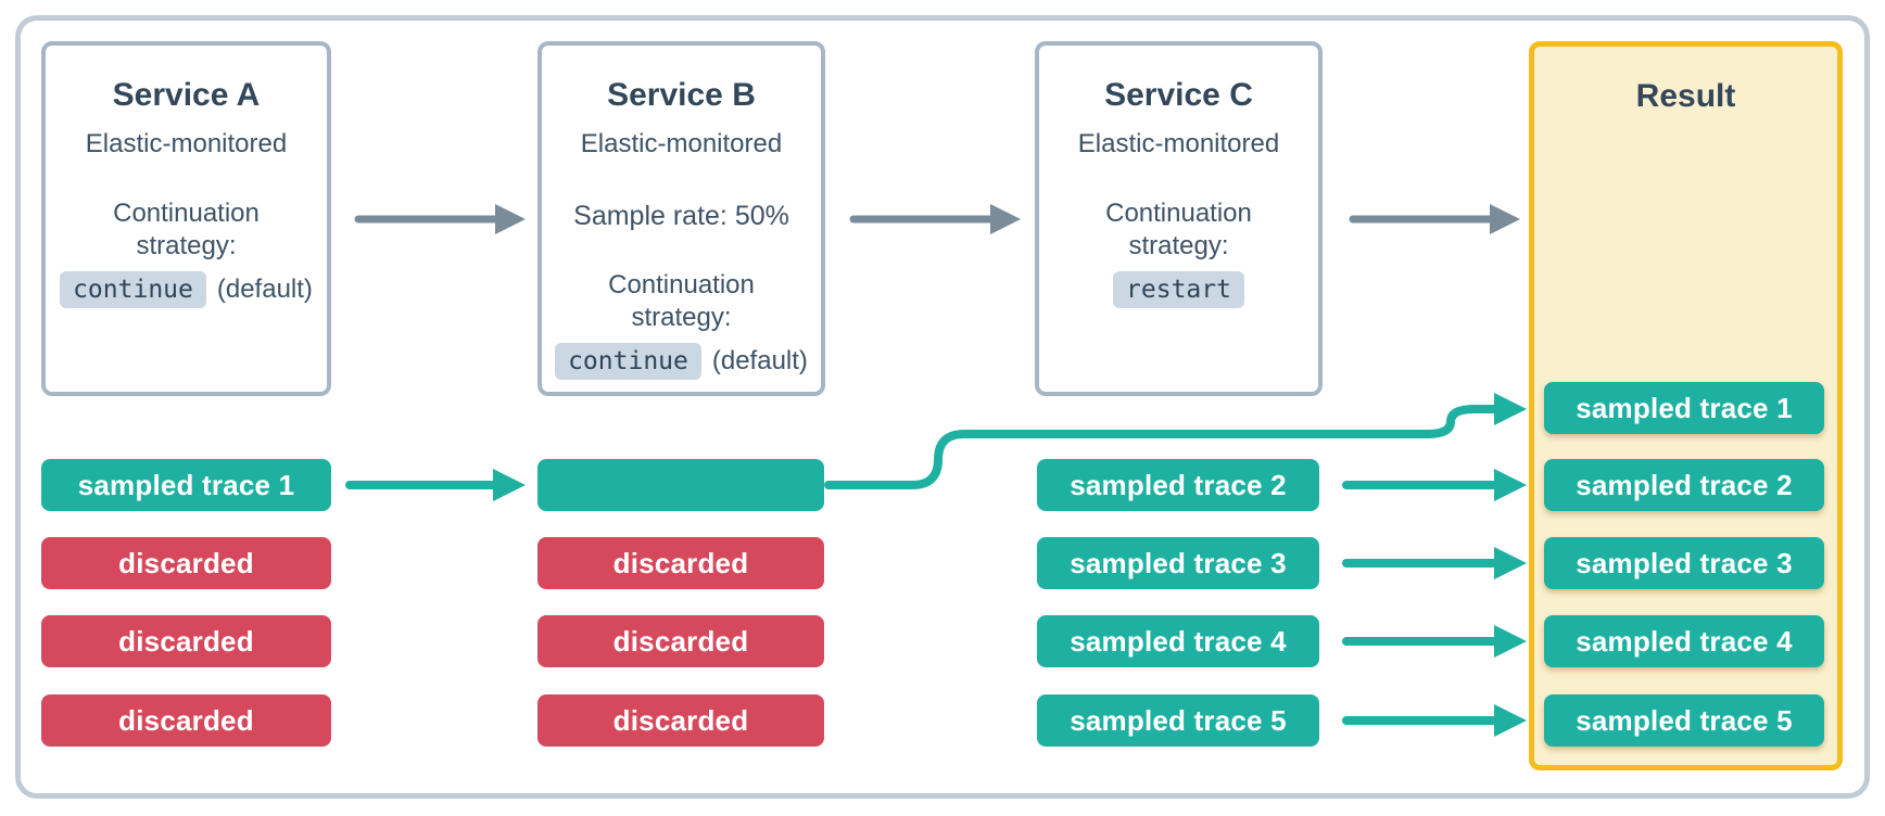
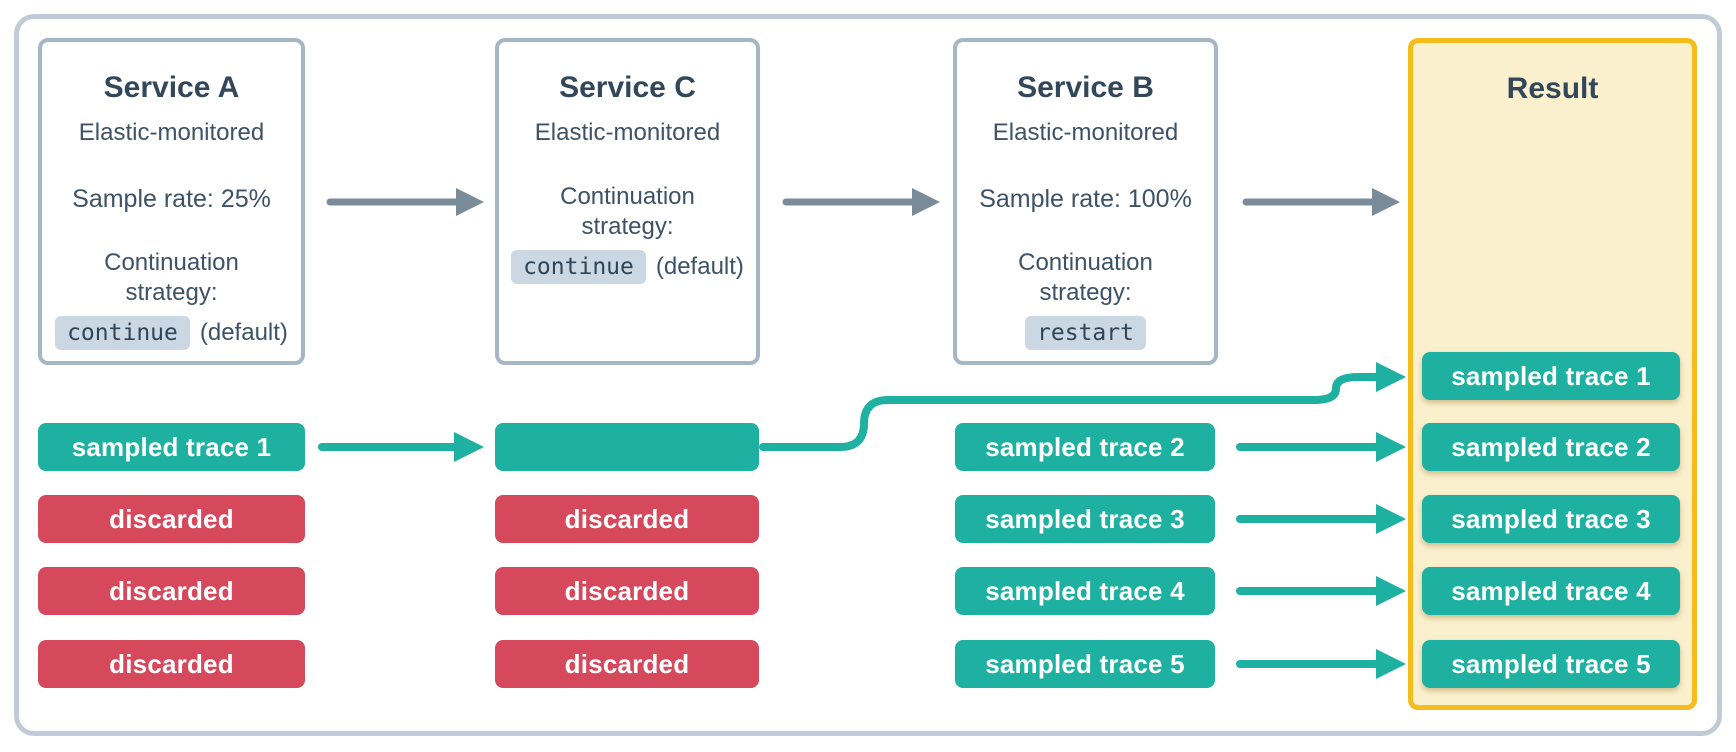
  Service A
  Elastic-monitored
+ Sample rate: 25%
  Continuation strategy:
  continue
  (default)
- Service B
+ Service C
  Elastic-monitored
- Sample rate: 50%
  Continuation strategy:
  continue
  (default)
- Service C
+ Service B
  Elastic-monitored
+ Sample rate: 100%
  Continuation strategy:
  restart
  Result
  sampled trace 1
  discarded
  discarded
  discarded
  discarded
  discarded
  discarded
  sampled trace 2
  sampled trace 3
  sampled trace 4
  sampled trace 5
  sampled trace 1
  sampled trace 2
  sampled trace 3
  sampled trace 4
  sampled trace 5
